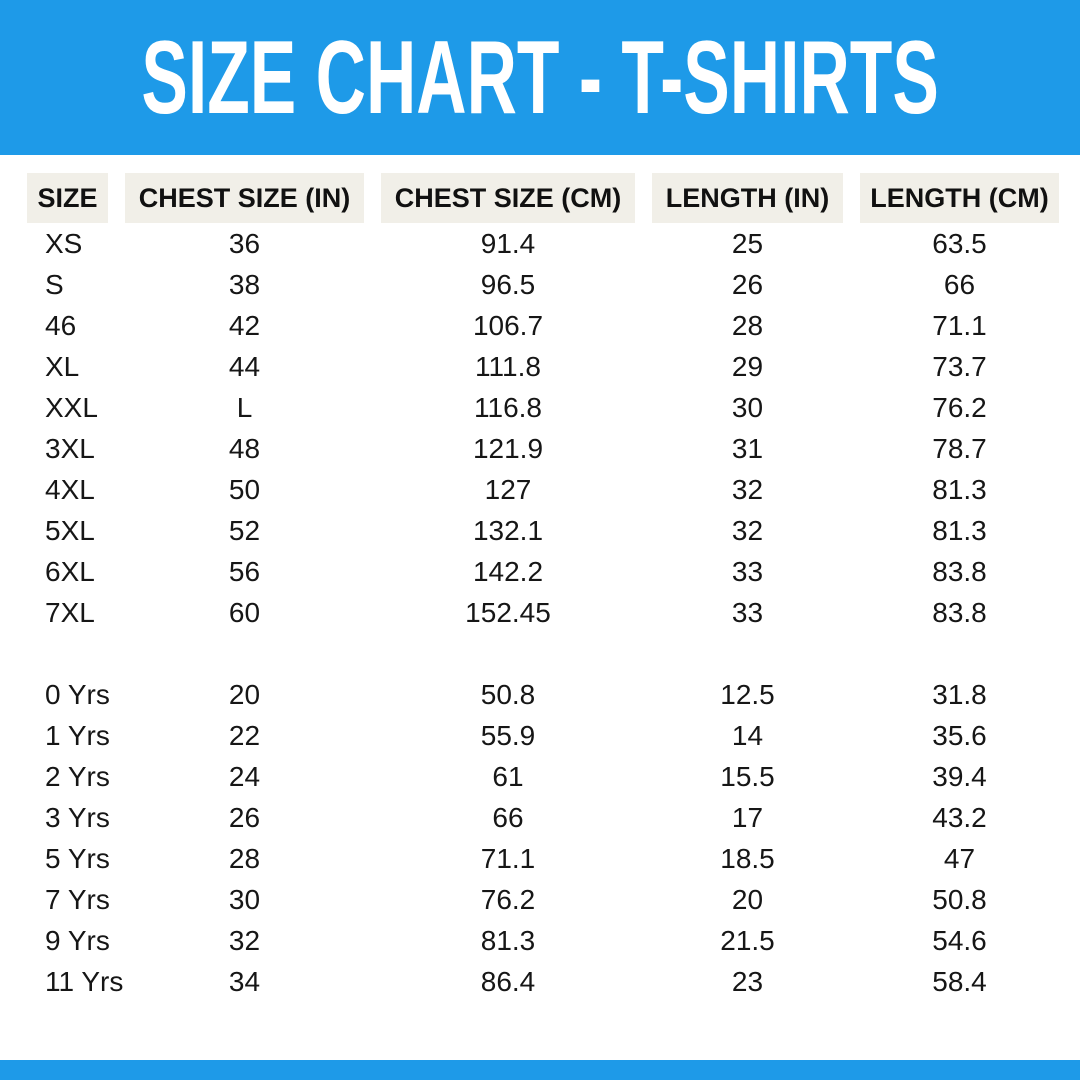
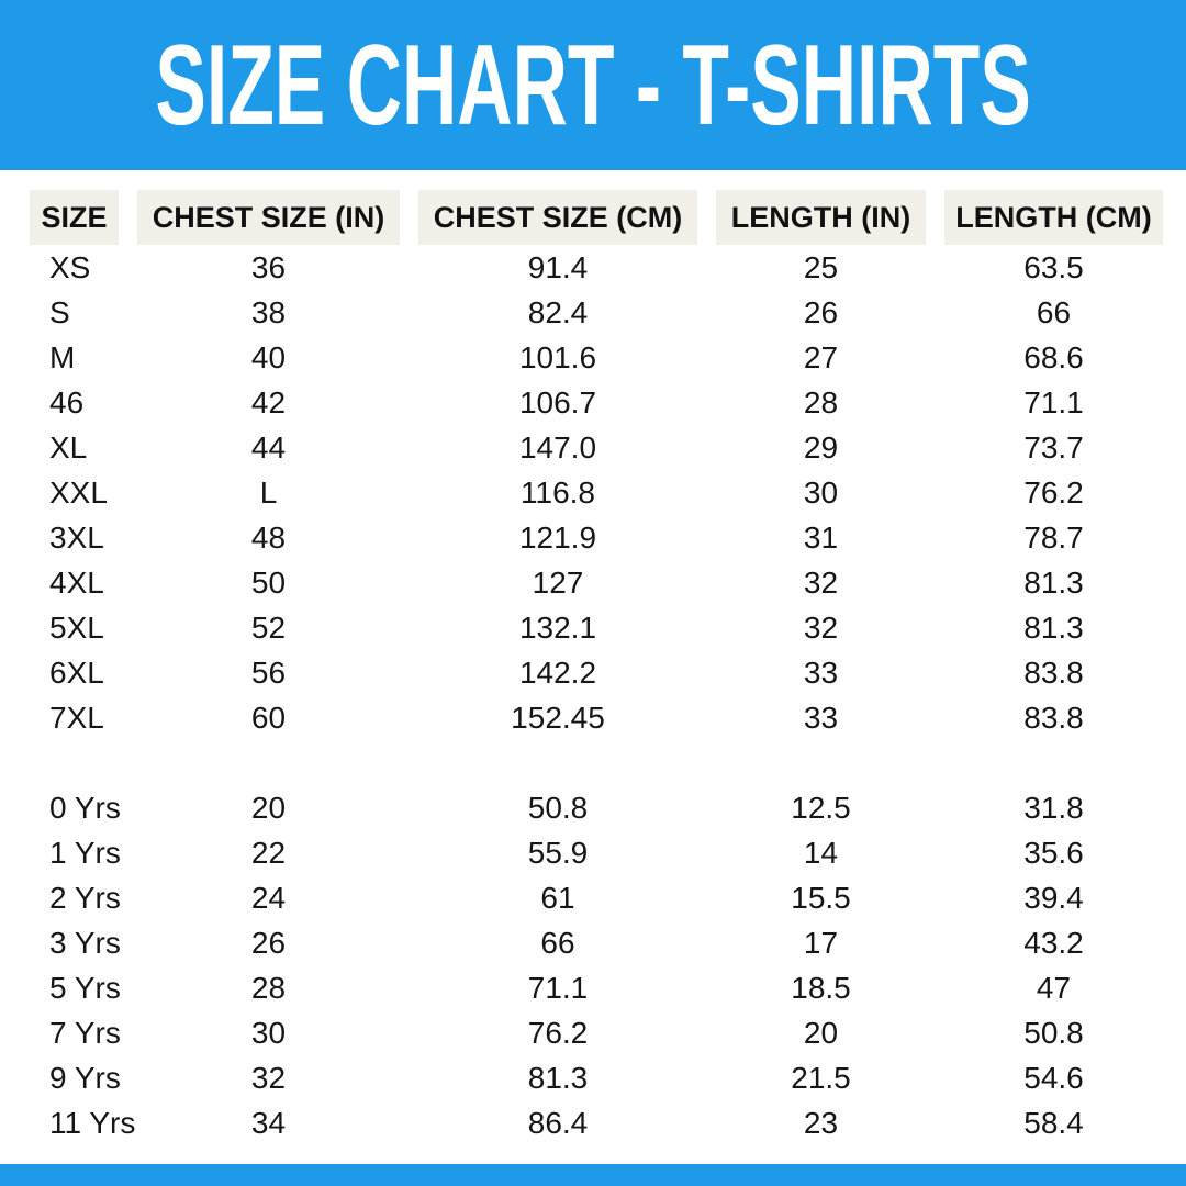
  SIZE CHART - T-SHIRTS
  SIZE
  CHEST SIZE (IN)
  CHEST SIZE (CM)
  LENGTH (IN)
  LENGTH (CM)
  XS
  36
  91.4
  25
  63.5
  S
  38
- 96.5
+ 82.4
  26
  66
+ M
+ 40
+ 101.6
+ 27
+ 68.6
  46
  42
  106.7
  28
  71.1
  XL
  44
- 111.8
+ 147.0
  29
  73.7
  XXL
  L
  116.8
  30
  76.2
  3XL
  48
  121.9
  31
  78.7
  4XL
  50
  127
  32
  81.3
  5XL
  52
  132.1
  32
  81.3
  6XL
  56
  142.2
  33
  83.8
  7XL
  60
  152.45
  33
  83.8
  0 Yrs
  20
  50.8
  12.5
  31.8
  1 Yrs
  22
  55.9
  14
  35.6
  2 Yrs
  24
  61
  15.5
  39.4
  3 Yrs
  26
  66
  17
  43.2
  5 Yrs
  28
  71.1
  18.5
  47
  7 Yrs
  30
  76.2
  20
  50.8
  9 Yrs
  32
  81.3
  21.5
  54.6
  11 Yrs
  34
  86.4
  23
  58.4
